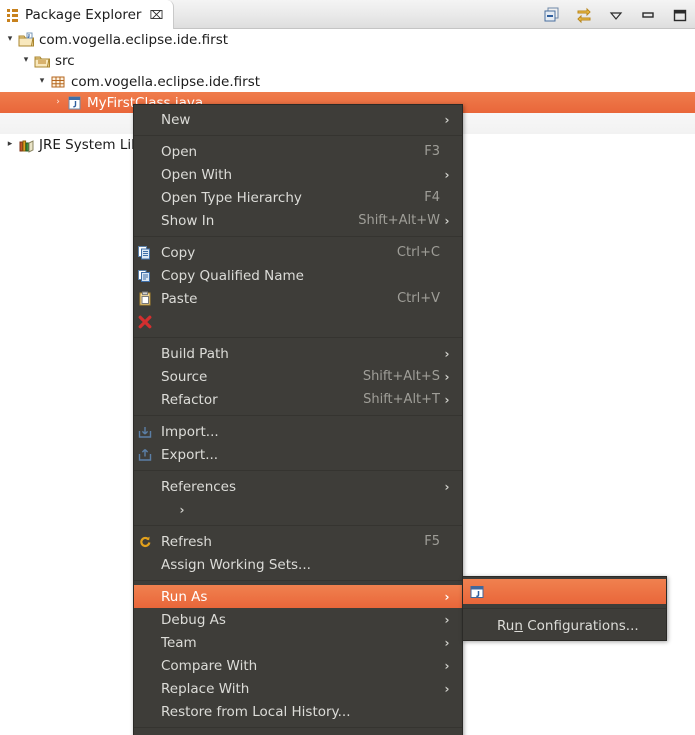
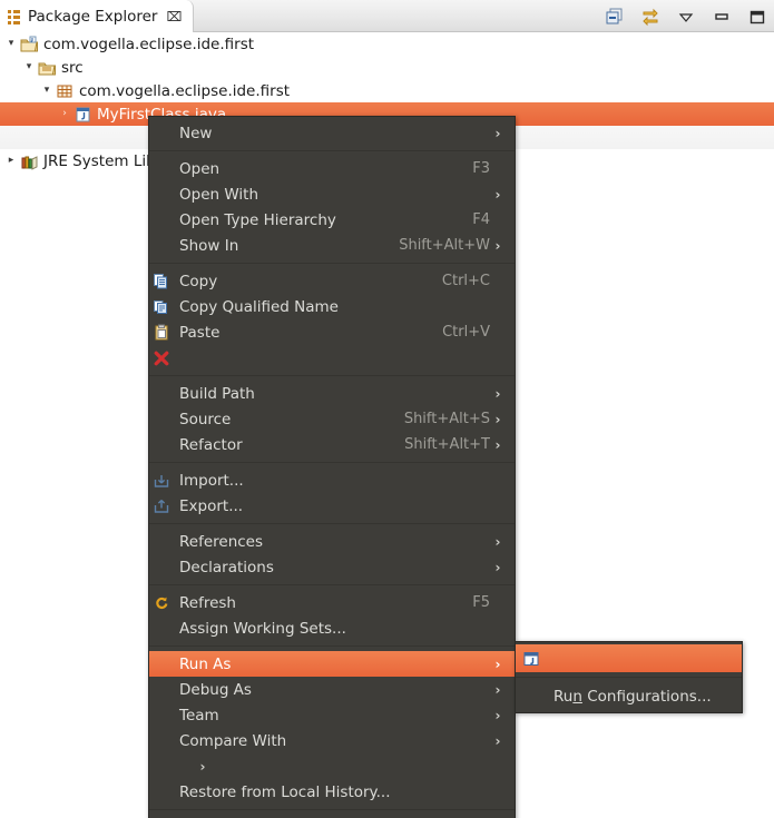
  Package Explorer
  ⌧
  ▾
  com.vogella.eclipse.ide.first
  ▾
  src
  ▾
  com.vogella.eclipse.ide.first
  ›
  MyFirstClass.java
  ▸
  New
  ›
  Open
  F3
  Open With
  ›
  Open Type Hierarchy
  F4
  Show In
  Shift+Alt+W
  ›
  Copy
  Ctrl+C
  Copy Qualified Name
  Paste
  Ctrl+V
  Build Path
  ›
  Source
  Shift+Alt+S
  ›
  Refactor
  Shift+Alt+T
  ›
  Import...
  Export...
  References
  ›
+ Declarations
  ›
  Refresh
  F5
  Assign Working Sets...
  Run As
  ›
  Debug As
  ›
  Team
  ›
  Compare With
  ›
- Replace With
  ›
  Restore from Local History...
  Run Configurations...
